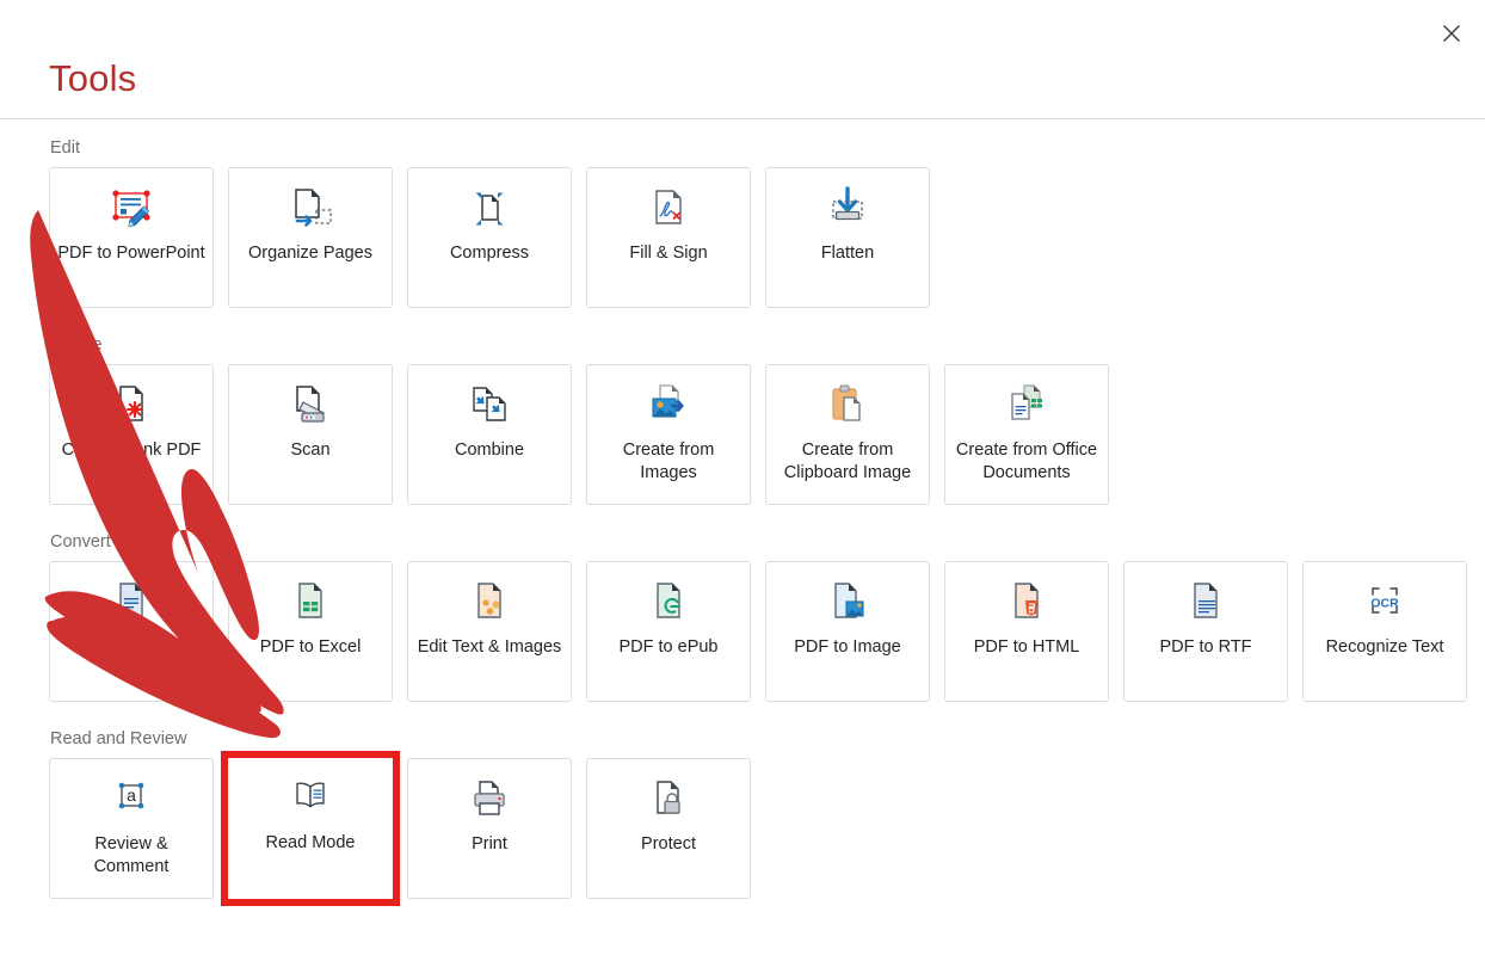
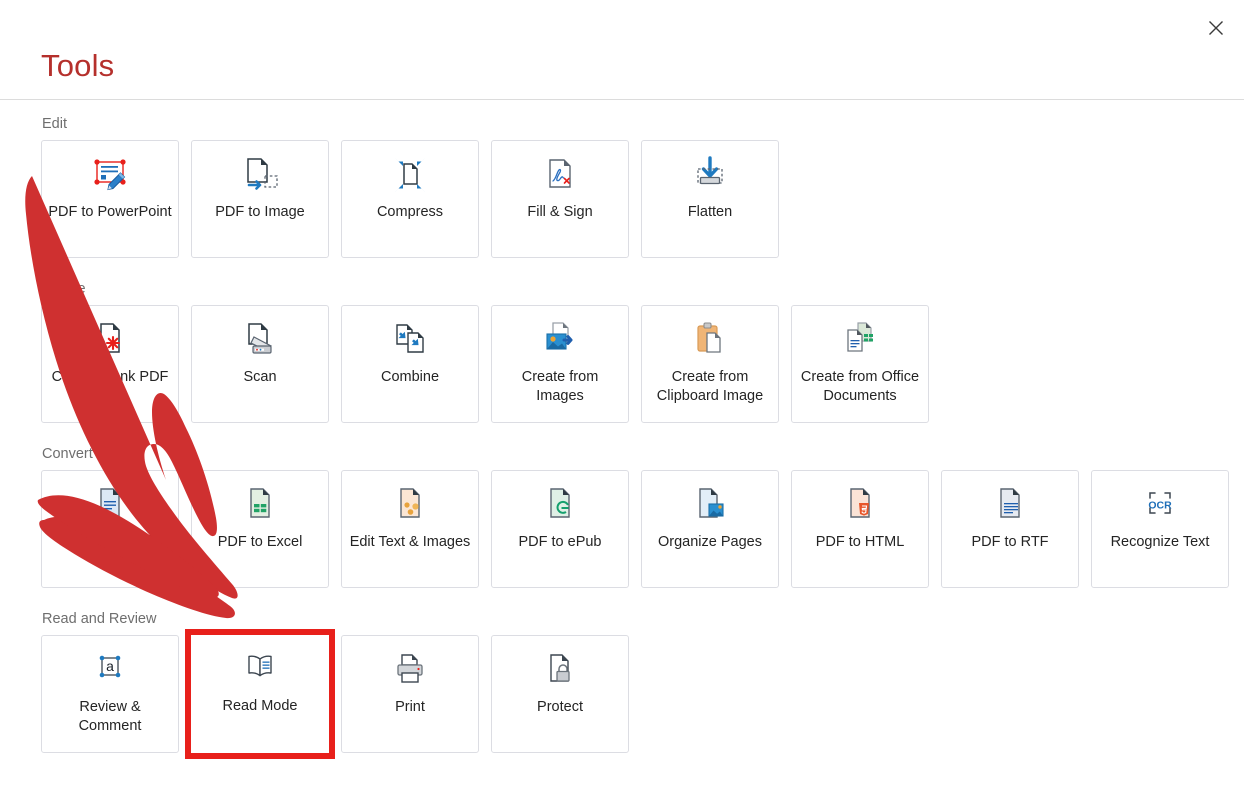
  Tools
  Edit
  PDF to PowerPoint
- Organize Pages
+ PDF to Image
  Compress
  Fill & Sign
  Flatten
  Scan
  Combine
  Create from Images
  Create from Clipboard Image
  Create from Office Documents
  Convert
  PDF to Excel
  Edit Text & Images
  PDF to ePub
- PDF to Image
+ Organize Pages
  PDF to HTML
  PDF to RTF
  OCR
  Recognize Text
  Read and Review
  a
  Review & Comment
  Read Mode
  Print
  Protect
